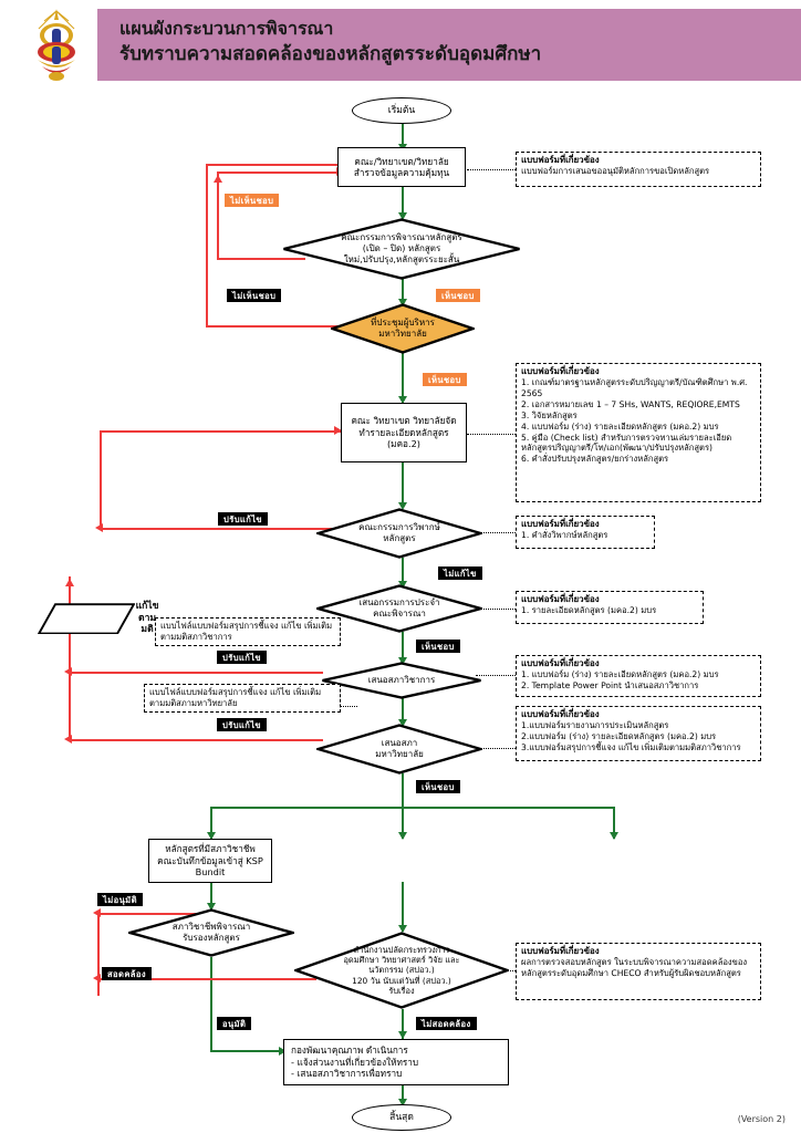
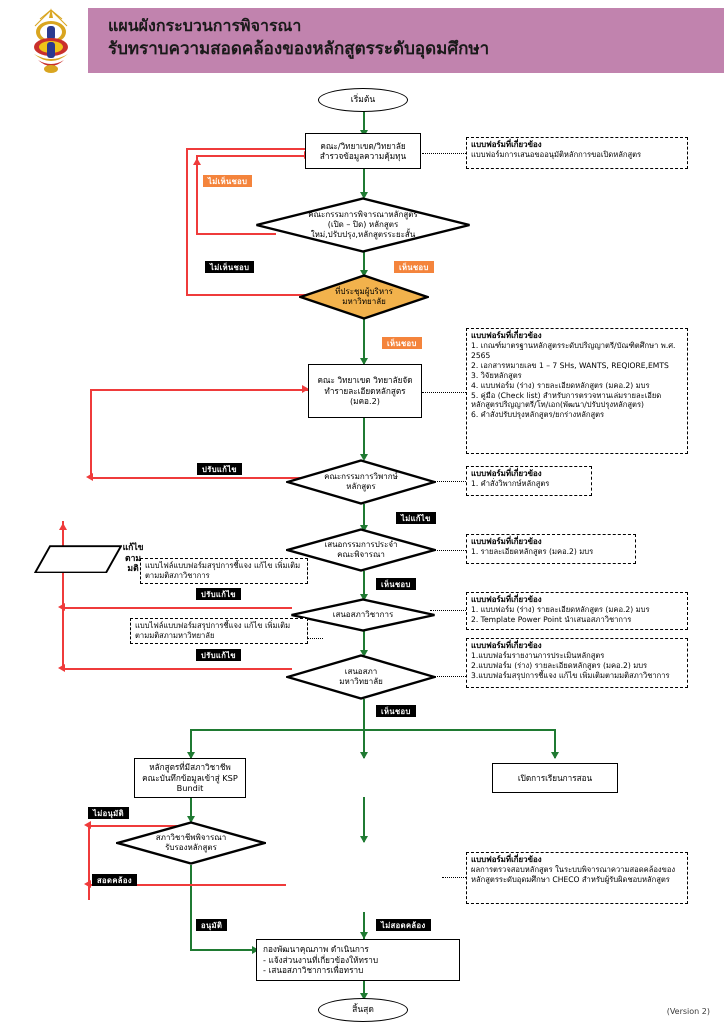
  แผนผังกระบวนการพิจารณา
  รับทราบความสอดคล้องของหลักสูตรระดับอุดมศึกษา
  เริ่มต้น
  คณะ/วิทยาเขต/วิทยาลัย
  สำรวจข้อมูลความคุ้มทุน
  คณะกรรมการพิจารณาหลักสูตร
  (เปิด – ปิด) หลักสูตร
  ใหม่,ปรับปรุง,หลักสูตรระยะสั้น
  ที่ประชุมผู้บริหาร
  มหาวิทยาลัย
  คณะ วิทยาเขต วิทยาลัยจัด
  ทำรายละเอียดหลักสูตร
  (มคอ.2)
  คณะกรรมการวิพากษ์
  หลักสูตร
  เสนอกรรมการประจำ
  คณะพิจารณา
  เสนอสภาวิชาการ
  เสนอสภา
  มหาวิทยาลัย
  แก้ไข
  ตามมติ
  หลักสูตรที่มีสภาวิชาชีพ
  คณะบันทึกข้อมูลเข้าสู่ KSP
  Bundit
+ เปิดการเรียนการสอน
  สภาวิชาชีพพิจารณา
  รับรองหลักสูตร
- สำนักงานปลัดกระทรวงการ
- อุดมศึกษา วิทยาศาสตร์ วิจัย และ
- นวัตกรรม (สปอว.)
- 120 วัน นับแต่วันที่ (สปอว.)
- รับเรื่อง
  กองพัฒนาคุณภาพ ดำเนินการ
  - แจ้งส่วนงานที่เกี่ยวข้องให้ทราบ
  - เสนอสภาวิชาการเพื่อทราบ
  สิ้นสุด
  แบบฟอร์มที่เกี่ยวข้อง
  แบบฟอร์มการเสนอขออนุมัติหลักการขอเปิดหลักสูตร
  แบบฟอร์มที่เกี่ยวข้อง
  1. เกณฑ์มาตรฐานหลักสูตรระดับปริญญาตรี/บัณฑิตศึกษา พ.ศ. 2565
  2. เอกสารหมายเลข 1 – 7 SHs, WANTS, REQIORE,EMTS
  3. วิจัยหลักสูตร
  4. แบบฟอร์ม (ร่าง) รายละเอียดหลักสูตร (มคอ.2) มบร
  5. คู่มือ (Check list) สำหรับการตรวจทานเล่มรายละเอียดหลักสูตรปริญญาตรี/โท/เอก(พัฒนา/ปรับปรุงหลักสูตร)
  6. คำสั่งปรับปรุงหลักสูตร/ยกร่างหลักสูตร
  แบบฟอร์มที่เกี่ยวข้อง
  1. คำสั่งวิพากษ์หลักสูตร
  แบบฟอร์มที่เกี่ยวข้อง
  1. รายละเอียดหลักสูตร (มคอ.2) มบร
  แบบฟอร์มที่เกี่ยวข้อง
  1. แบบฟอร์ม (ร่าง) รายละเอียดหลักสูตร (มคอ.2) มบร
  2. Template Power Point นำเสนอสภาวิชาการ
  แบบฟอร์มที่เกี่ยวข้อง
  1.แบบฟอร์มรายงานการประเมินหลักสูตร
  2.แบบฟอร์ม (ร่าง) รายละเอียดหลักสูตร (มคอ.2) มบร
  3.แบบฟอร์มสรุปการชี้แจง แก้ไข เพิ่มเติมตามมติสภาวิชาการ
  แบบฟอร์มที่เกี่ยวข้อง
  ผลการตรวจสอบหลักสูตร ในระบบพิจารณาความสอดคล้องของหลักสูตรระดับอุดมศึกษา CHECO สำหรับผู้รับผิดชอบหลักสูตร
  แบบไฟล์แบบฟอร์มสรุปการชี้แจง แก้ไข เพิ่มเติมตามมติสภาวิชาการ
  แบบไฟล์แบบฟอร์มสรุปการชี้แจง แก้ไข เพิ่มเติมตามมติสภามหาวิทยาลัย
  ไม่เห็นชอบ
  ไม่เห็นชอบ
  เห็นชอบ
  เห็นชอบ
  ปรับแก้ไข
  ไม่แก้ไข
  ปรับแก้ไข
  เห็นชอบ
  ปรับแก้ไข
  เห็นชอบ
  ไม่อนุมัติ
  สอดคล้อง
  อนุมัติ
  ไม่สอดคล้อง
  (Version 2)
